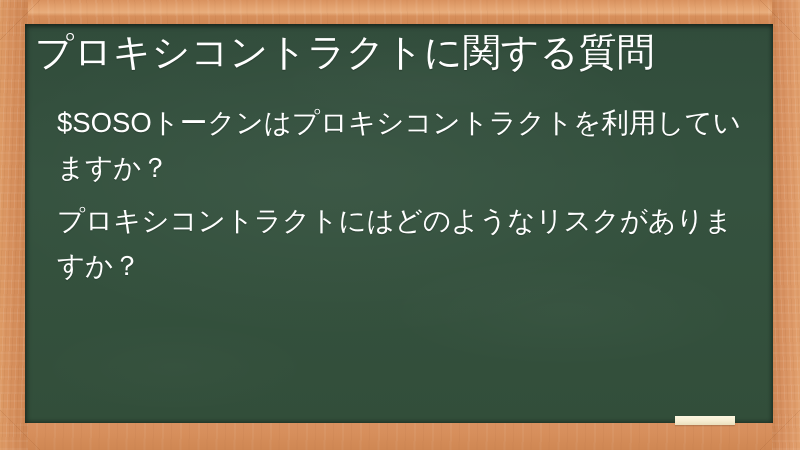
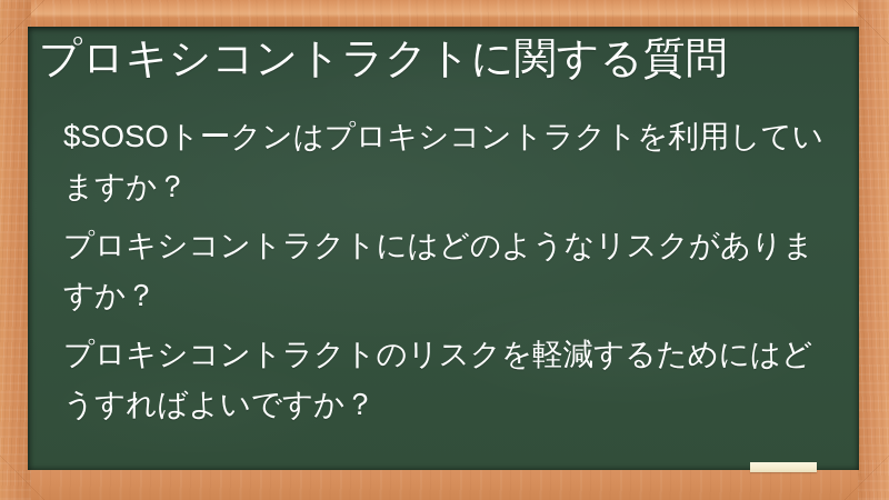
  プロキシコントラクトに関する質問
  $SOSOトークンはプロキシコントラクトを利用していますか？
  プロキシコントラクトにはどのようなリスクがありますか？
+ プロキシコントラクトのリスクを軽減するためにはどうすればよいですか？
